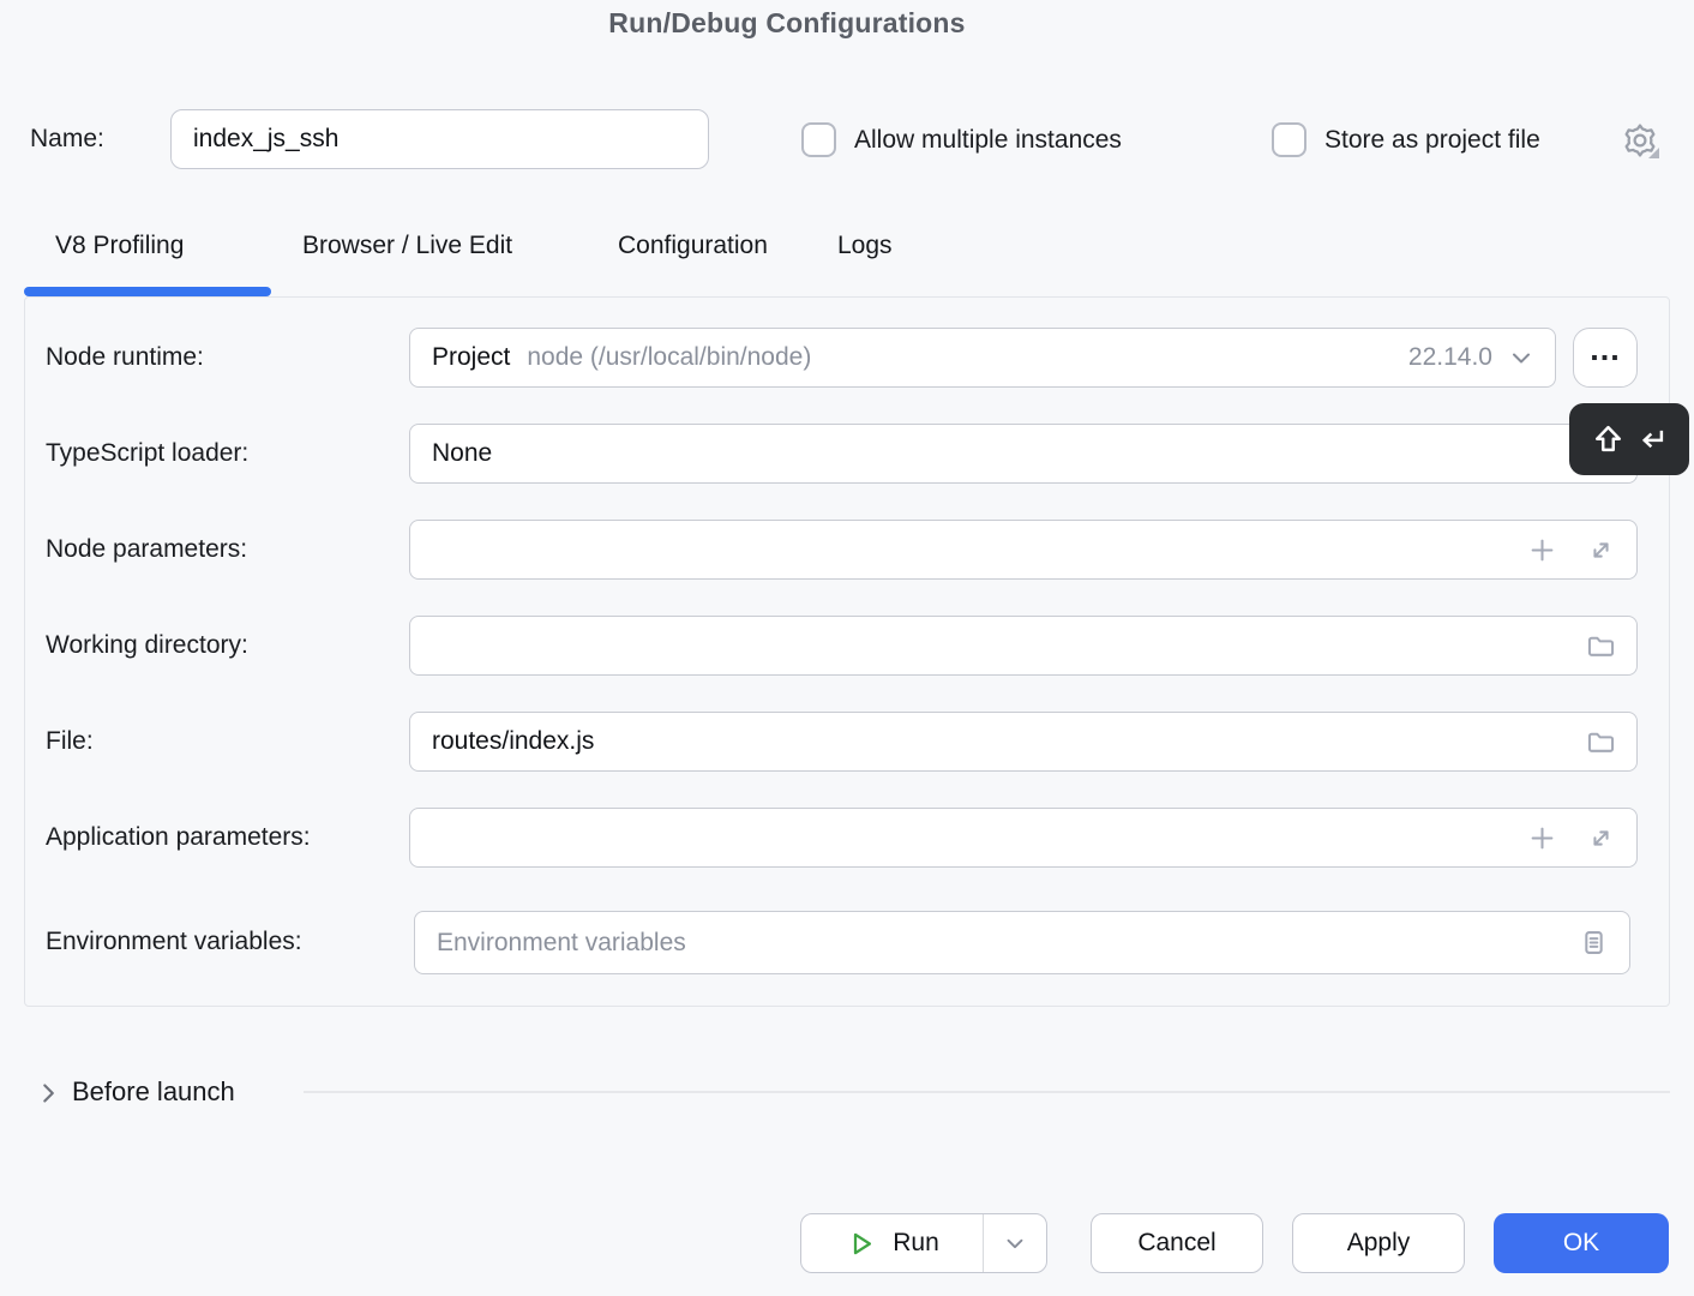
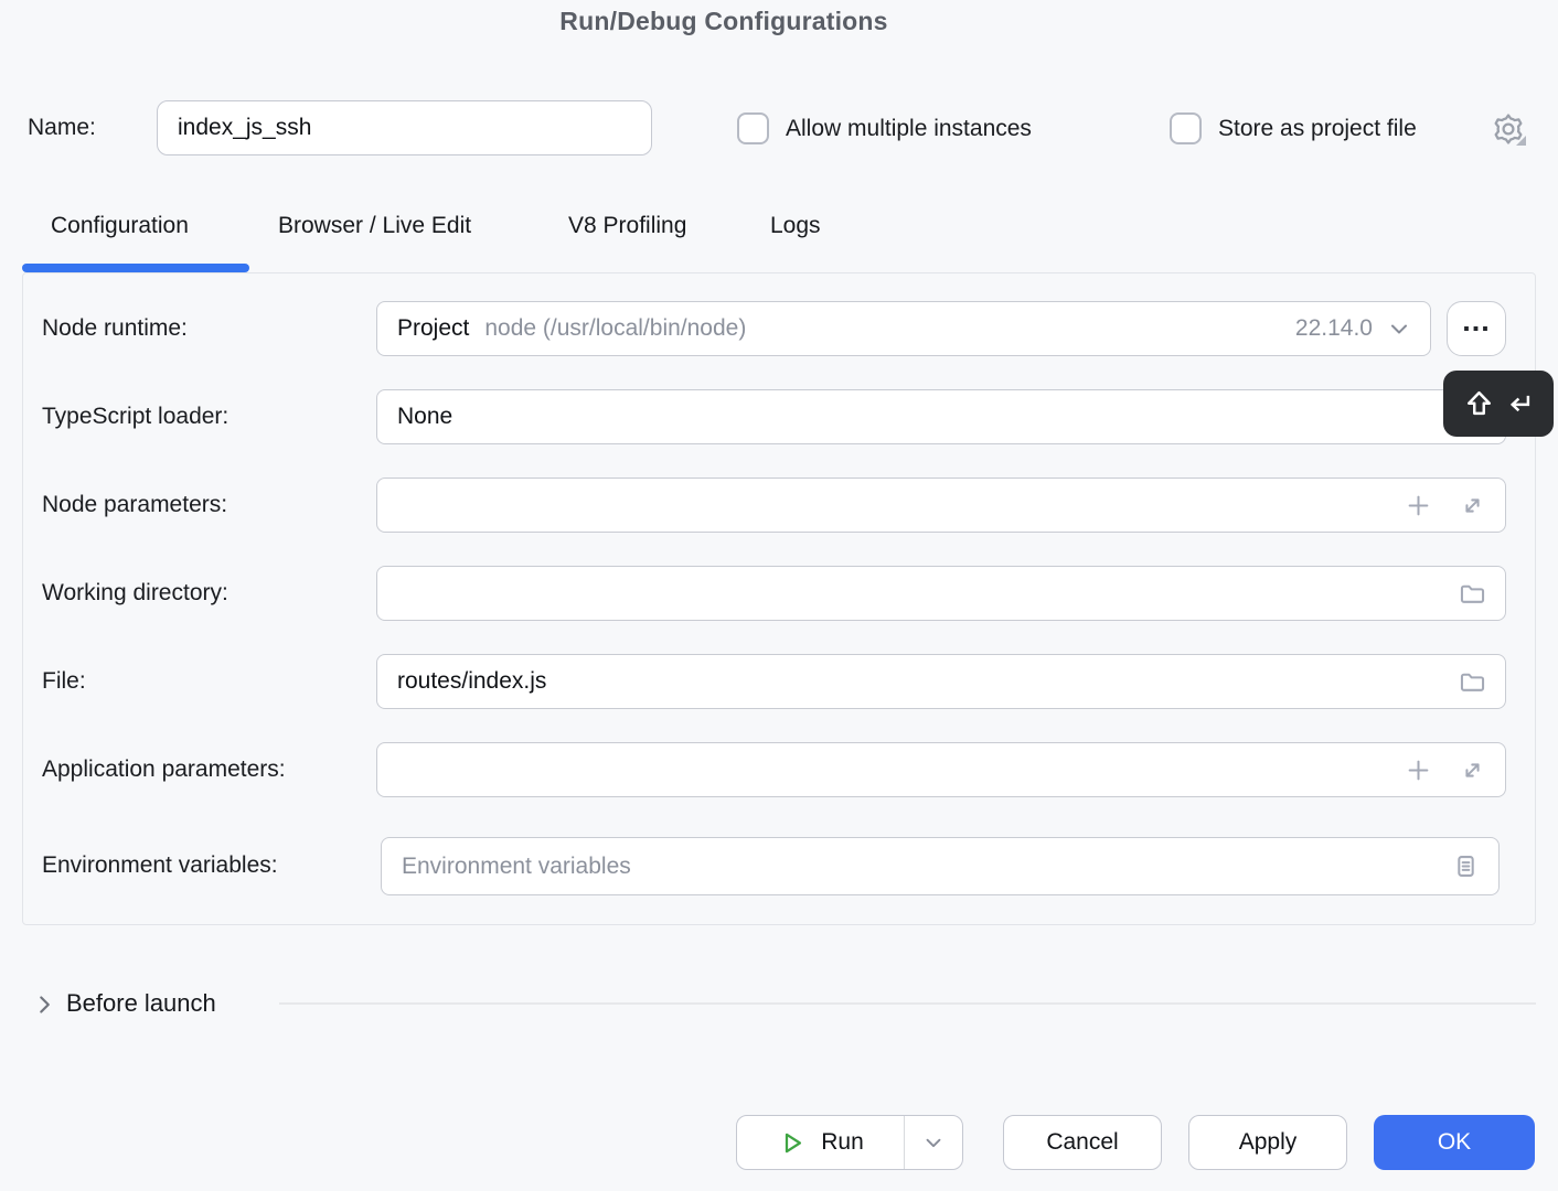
  Run/Debug Configurations
  Name:
  index_js_ssh
  Allow multiple instances
  Store as project file
- V8 Profiling
+ Configuration
  Browser / Live Edit
- Configuration
+ V8 Profiling
  Logs
  Node runtime:
  Project
  node (/usr/local/bin/node)
  22.14.0
  ...
  TypeScript loader:
  None
  Node parameters:
  Working directory:
  File:
  routes/index.js
  Application parameters:
  Environment variables:
  Environment variables
  Before launch
  Run
  Cancel
  Apply
  OK
